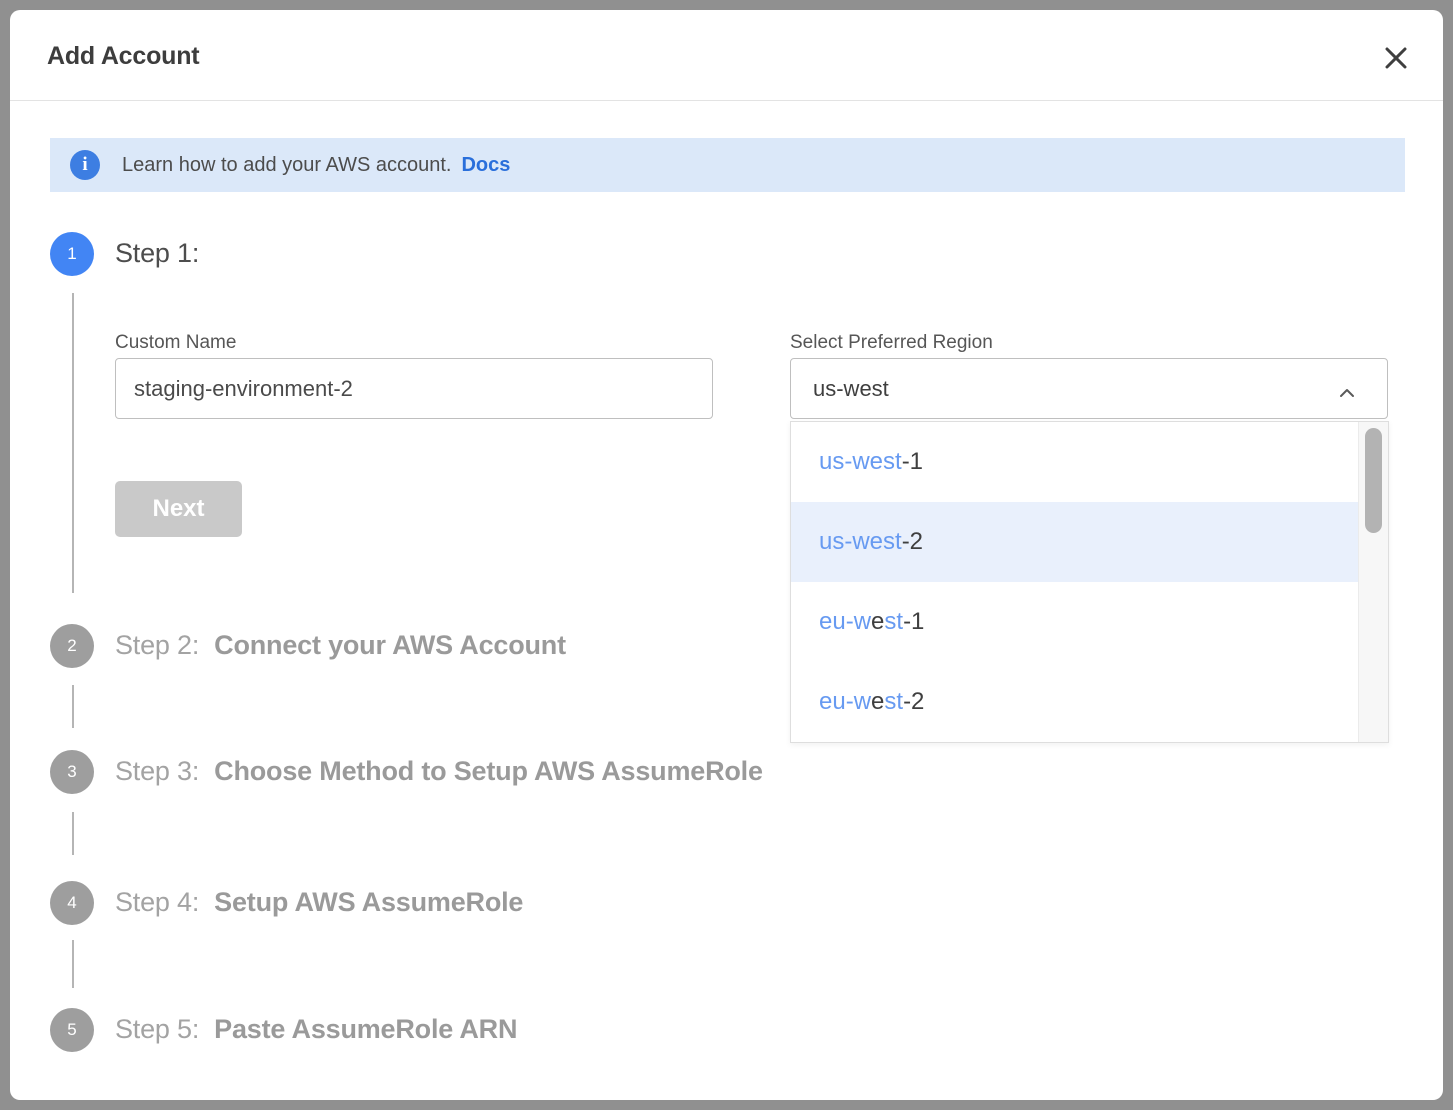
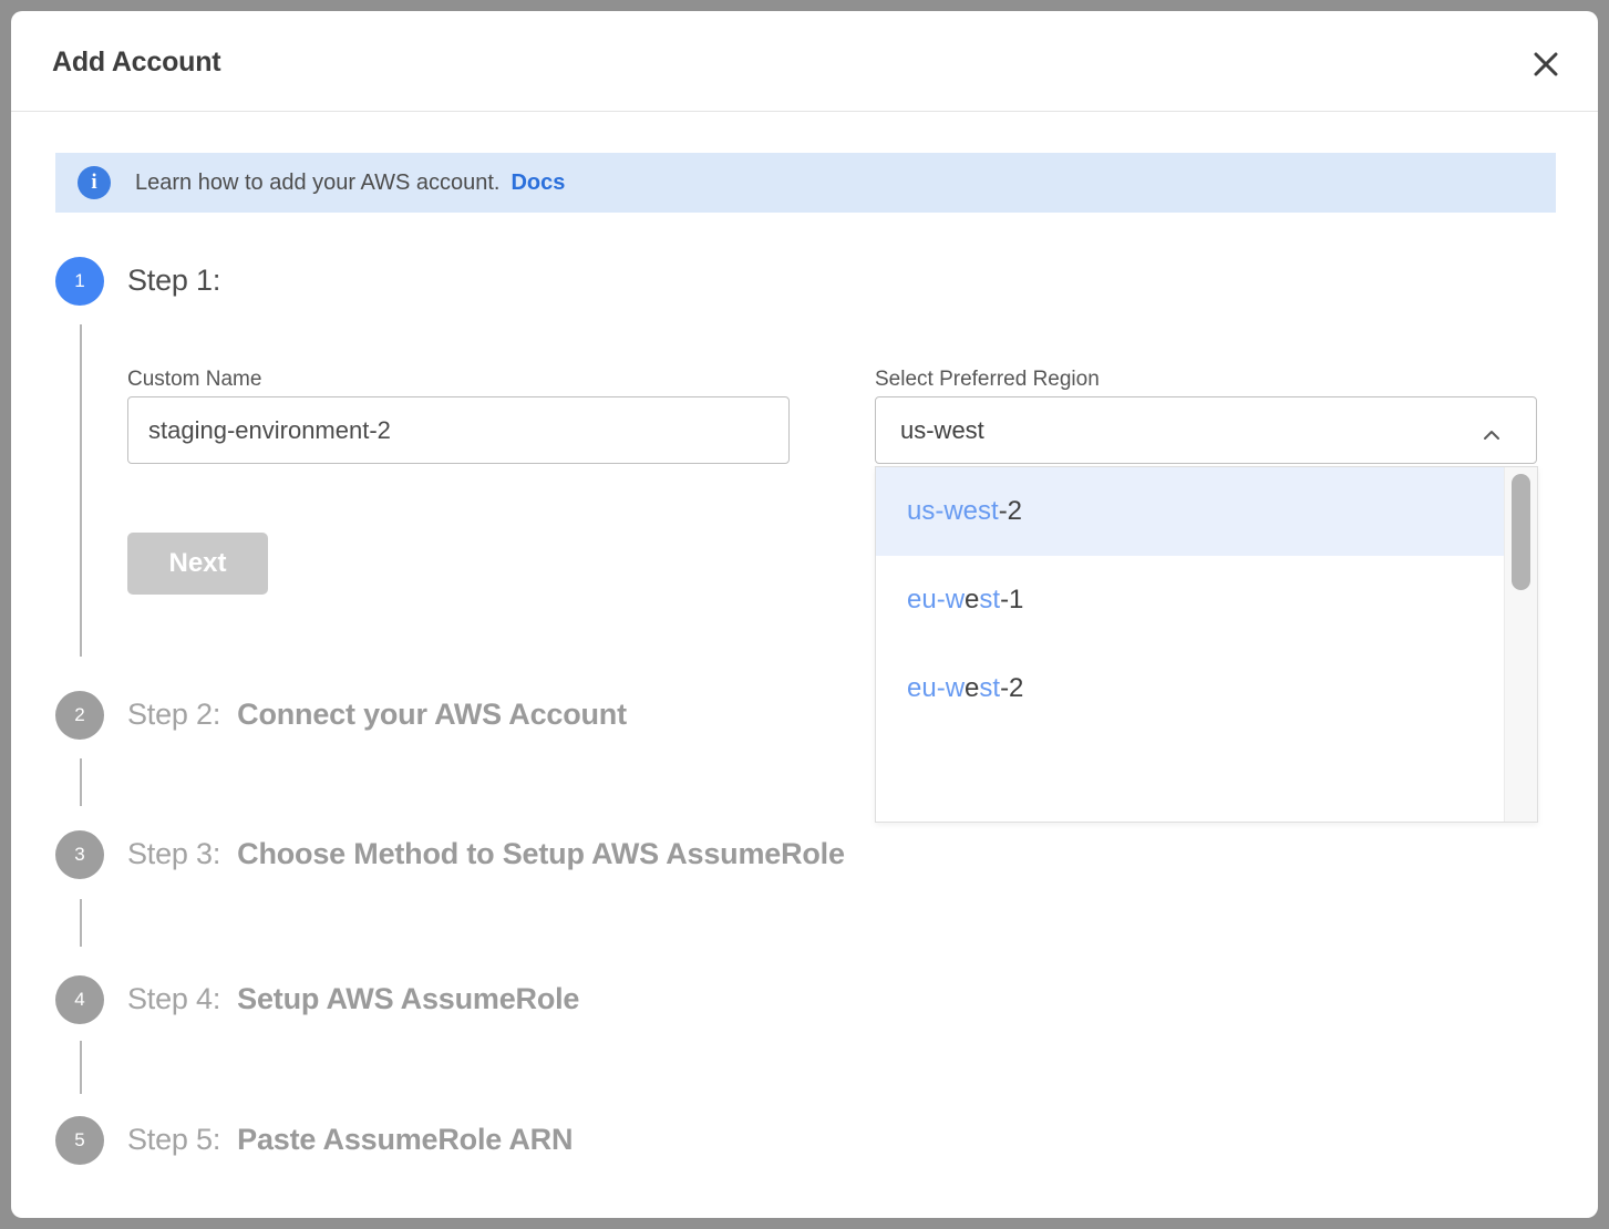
  Add Account
  i
  Learn how to add your AWS account.
  Docs
  1
  Step 1:
  Custom Name
  staging-environment-2
  Select Preferred Region
  us-west
  Next
- us-west-1
  us-west-2
  eu-west-1
  eu-west-2
  2
  Step 2:
  Connect your AWS Account
  3
  Step 3:
  Choose Method to Setup AWS AssumeRole
  4
  Step 4:
  Setup AWS AssumeRole
  5
  Step 5:
  Paste AssumeRole ARN
